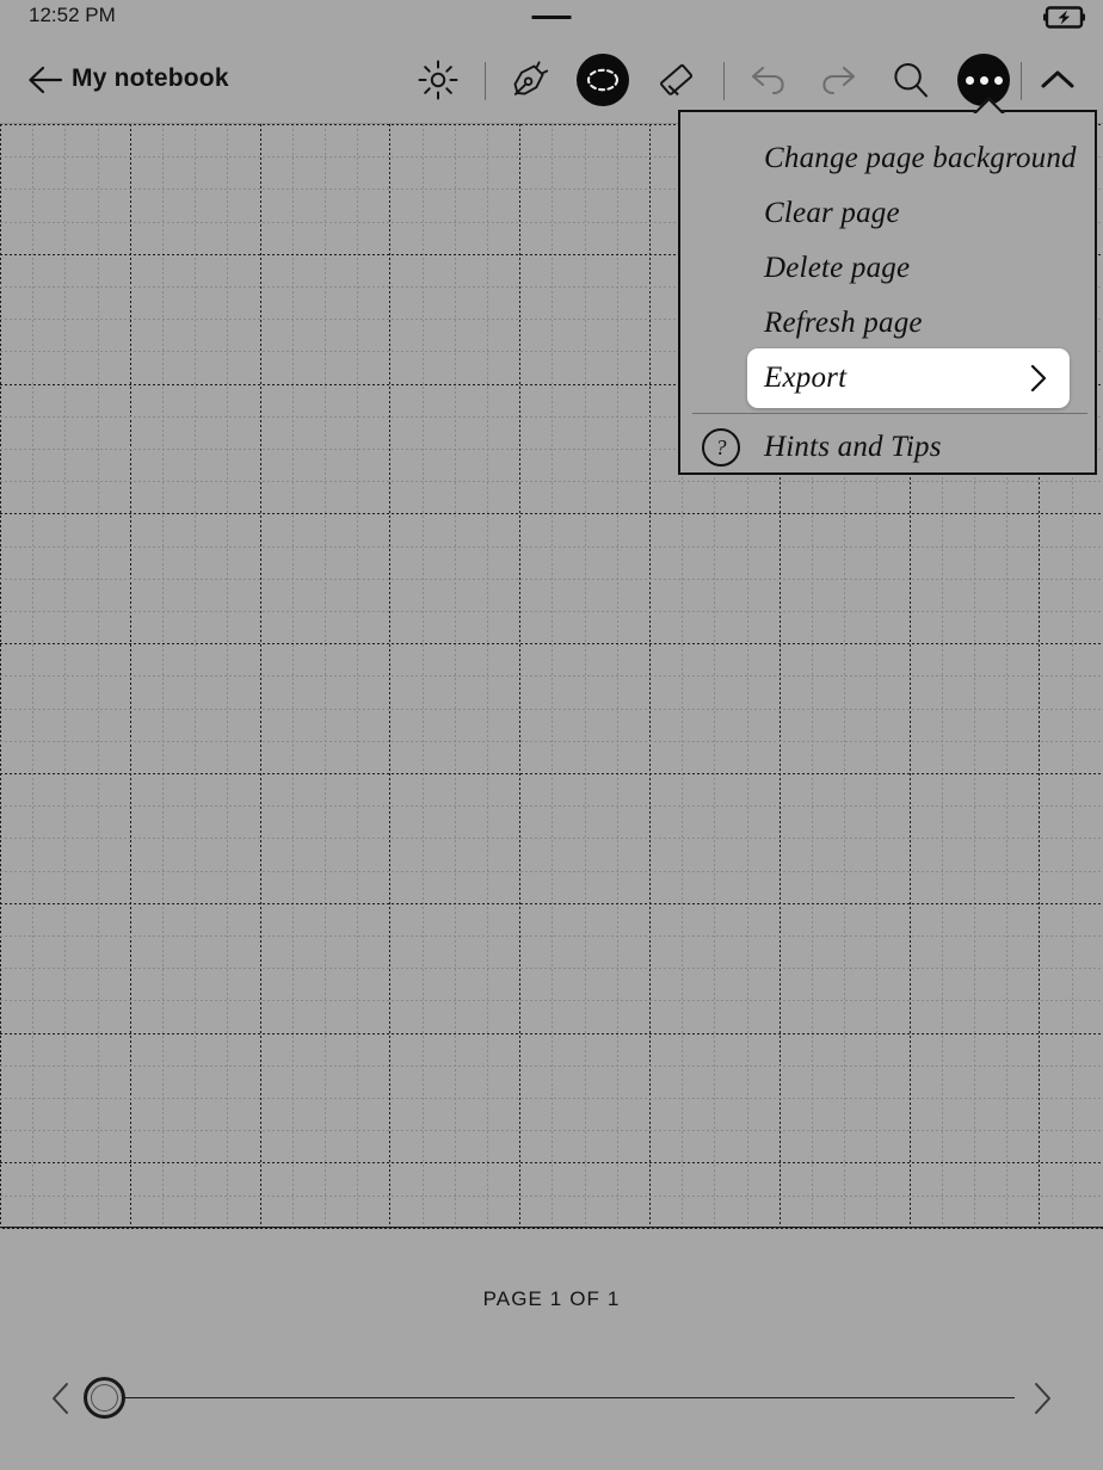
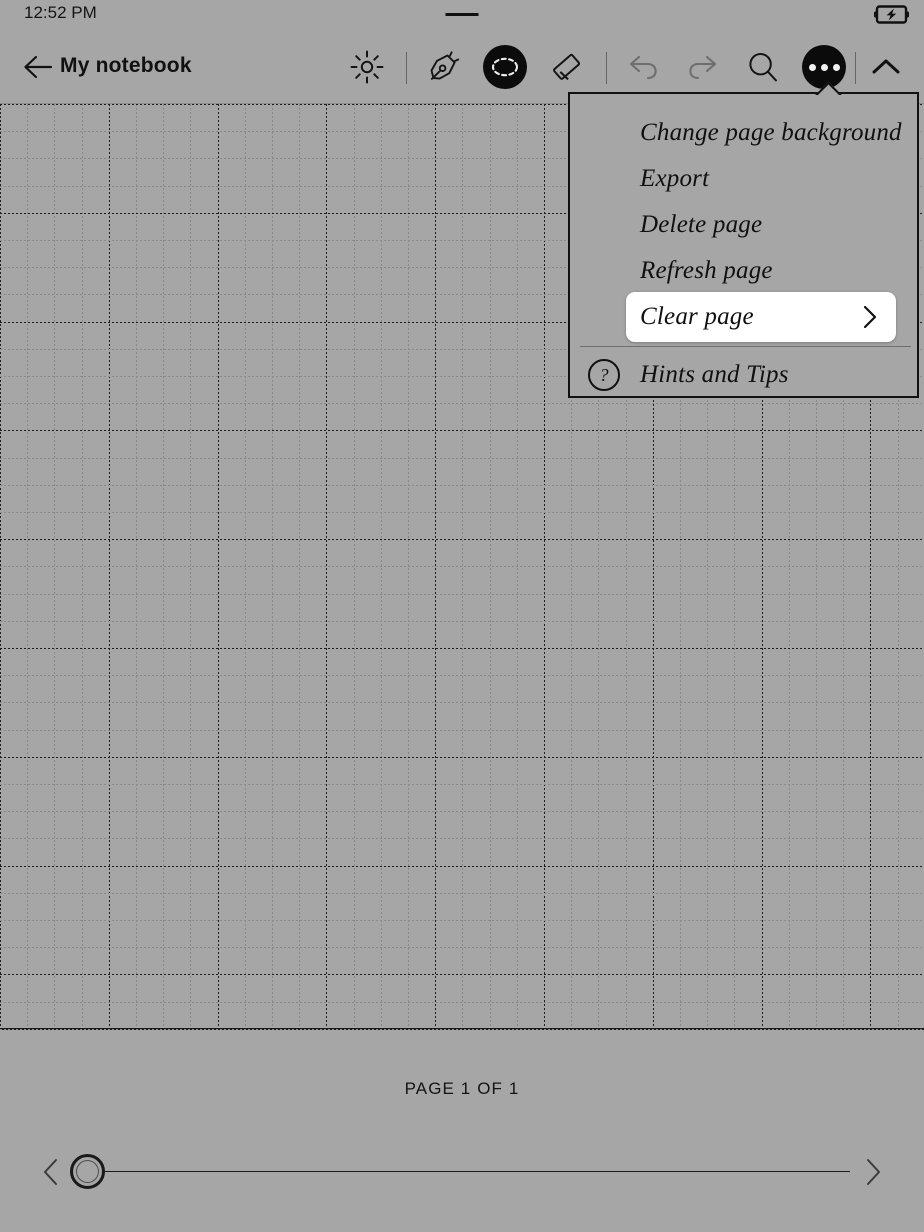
  12:52 PM
  My notebook
  Change page background
- Clear page
+ Export
  Delete page
  Refresh page
- Export
+ Clear page
  ?
  Hints and Tips
  PAGE 1 OF 1
